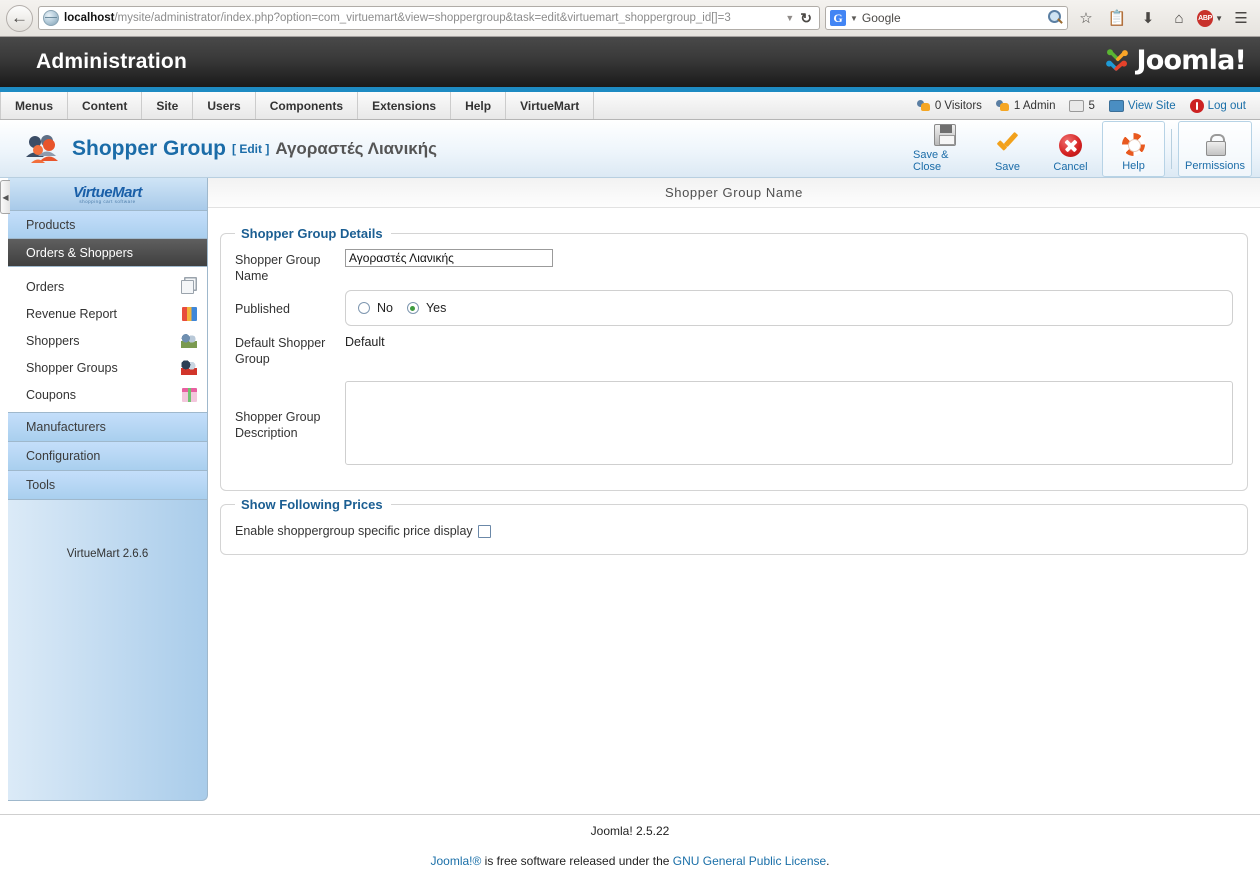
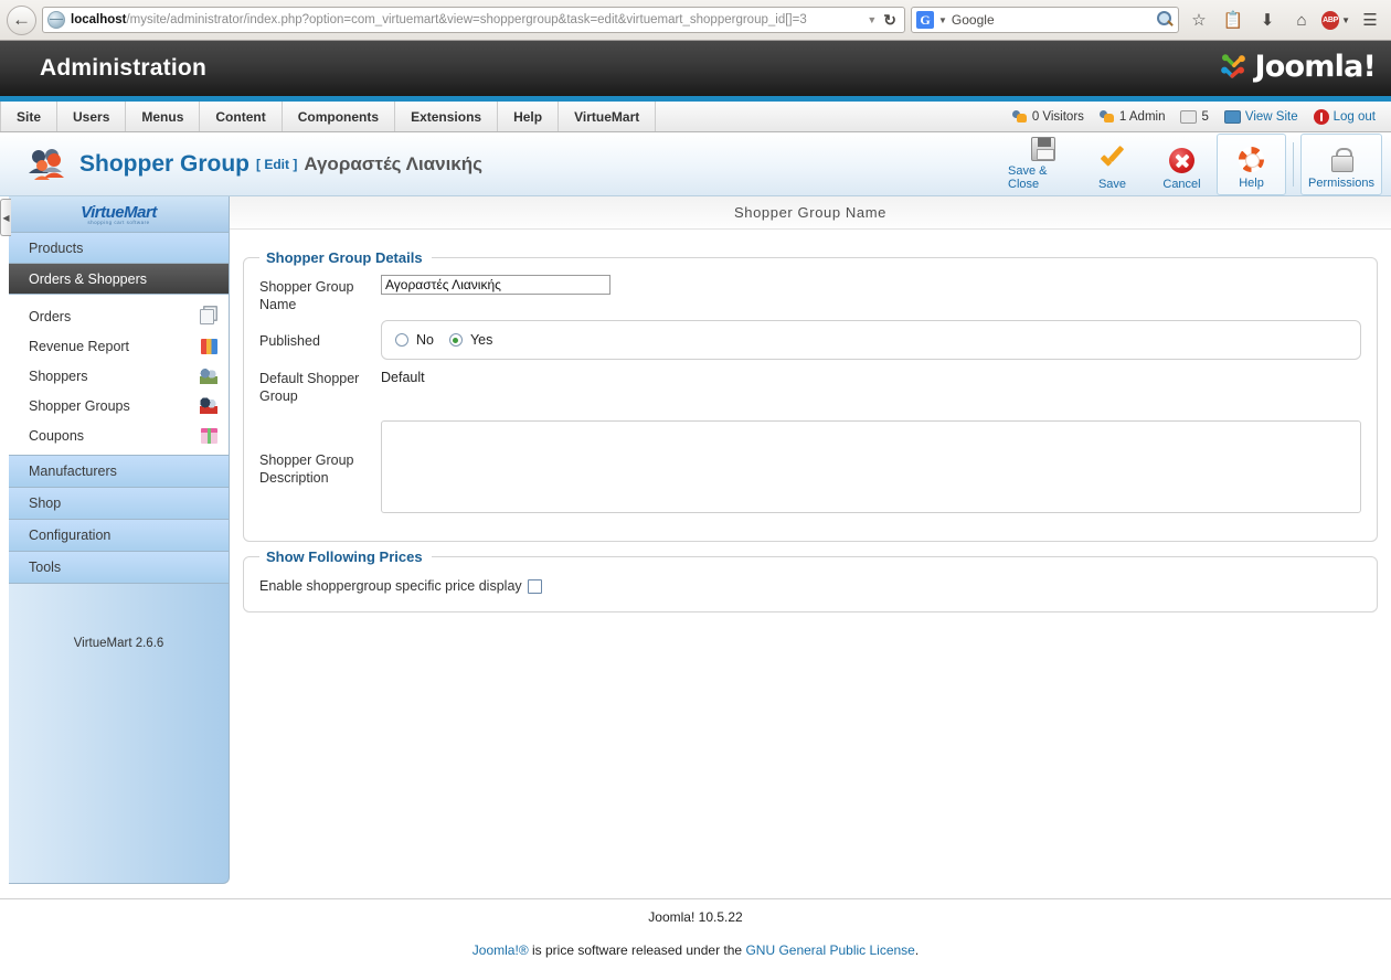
  ←
  localhost/mysite/administrator/index.php?option=com_virtuemart&view=shoppergroup&task=edit&virtuemart_shoppergroup_id[]=3
  ▼
  ↻
  G
  ▼
  Google
  ☆
  📋
  ⬇
  ⌂
  ▼
  ☰
  Administration
  Joomla!
- Menus
+ Site
- Content
+ Users
- Site
+ Menus
- Users
+ Content
  Components
  Extensions
  Help
  VirtueMart
  0 Visitors
  1 Admin
  5
  View Site
  Log out
  Shopper Group
  [ Edit ]
  Αγοραστές Λιανικής
  Save & Close
  Save
  Cancel
  Help
  Permissions
  ◀
  VirtueMart
  Products
  Orders & Shoppers
  Orders
  Revenue Report
  Shoppers
  Shopper Groups
  Coupons
  Manufacturers
+ Shop
  Configuration
  Tools
  VirtueMart 2.6.6
  Shopper Group Name
  Shopper Group Details
  Shopper Group Name
  Αγοραστές Λιανικής
  Published
  No
  Yes
  Default Shopper Group
  Default
  Shopper Group Description
  Show Following Prices
  Enable shoppergroup specific price display
- Joomla! 2.5.22
+ Joomla! 10.5.22
- Joomla!® is free software released under the GNU General Public License.
+ Joomla!® is price software released under the GNU General Public License.
